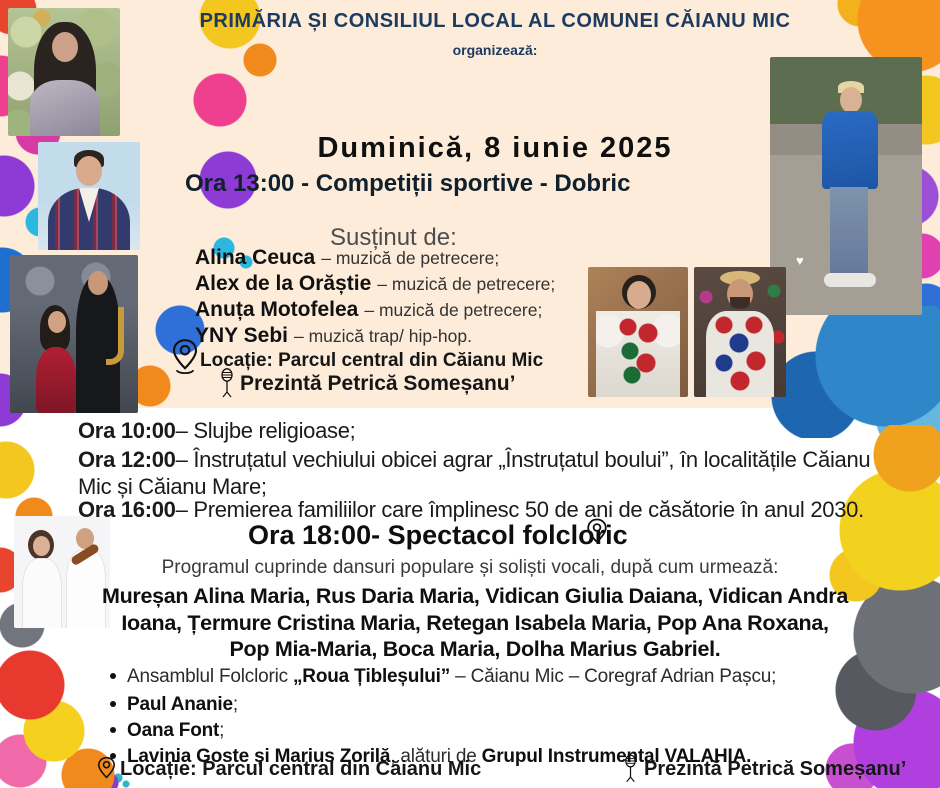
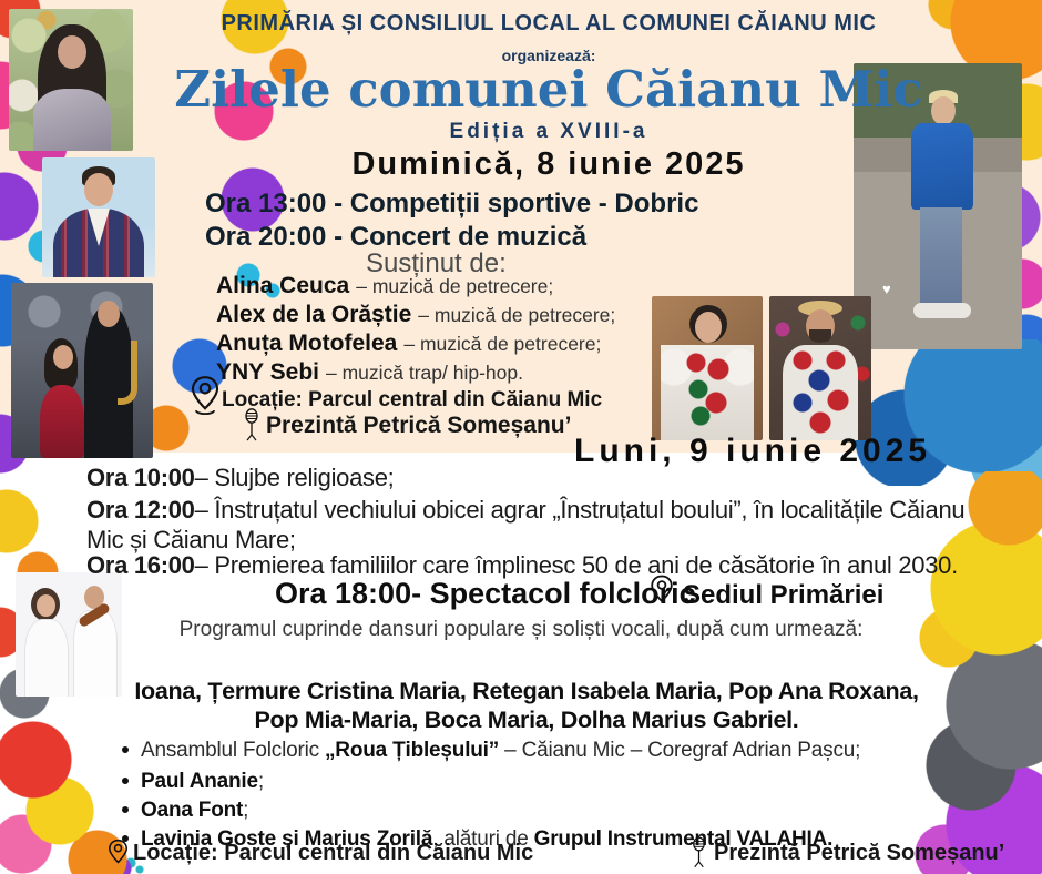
  ♥
  PRIMĂRIA ȘI CONSILIUL LOCAL AL COMUNEI CĂIANU MIC
  organizează:
+ Zilele comunei Căianu Mic
+ Ediția a XVIII-a
  Duminică, 8 iunie 2025
  Ora 13:00 - Competiții sportive - Dobric
+ Ora 20:00 - Concert de muzică
  Susținut de:
  Alina Ceuca – muzică de petrecere;
  Alex de la Orăștie – muzică de petrecere;
  Anuța Motofelea – muzică de petrecere;
  YNY Sebi – muzică trap/ hip-hop.
  Locație: Parcul central din Căianu Mic
  Prezintă Petrică Someșanu’
+ Luni, 9 iunie 2025
  Ora 10:00– Slujbe religioase;
  Ora 12:00– Înstruțatul vechiului obicei agrar „Înstruțatul boului”, în localitățile Căianu Mic și Căianu Mare;
  Ora 16:00– Premierea familiilor care împlinesc 50 de ani de căsătorie în anul 2030.
  Ora 18:00- Spectacol folcloric
+ Sediul Primăriei
  Programul cuprinde dansuri populare și soliști vocali, după cum urmează:
- Mureșan Alina Maria, Rus Daria Maria, Vidican Giulia Daiana, Vidican Andra
  Ioana, Țermure Cristina Maria, Retegan Isabela Maria, Pop Ana Roxana,
  Pop Mia-Maria, Boca Maria, Dolha Marius Gabriel.
  Ansamblul Folcloric „Roua Țibleșului” – Căianu Mic – Coregraf Adrian Pașcu;
  Paul Ananie;
  Oana Font;
  Lavinia Goste și Marius Zorilă, alături de Grupul Instrumental VALAHIA.
  Locație: Parcul central din Căianu Mic
  Prezintă Petrică Someșanu’
